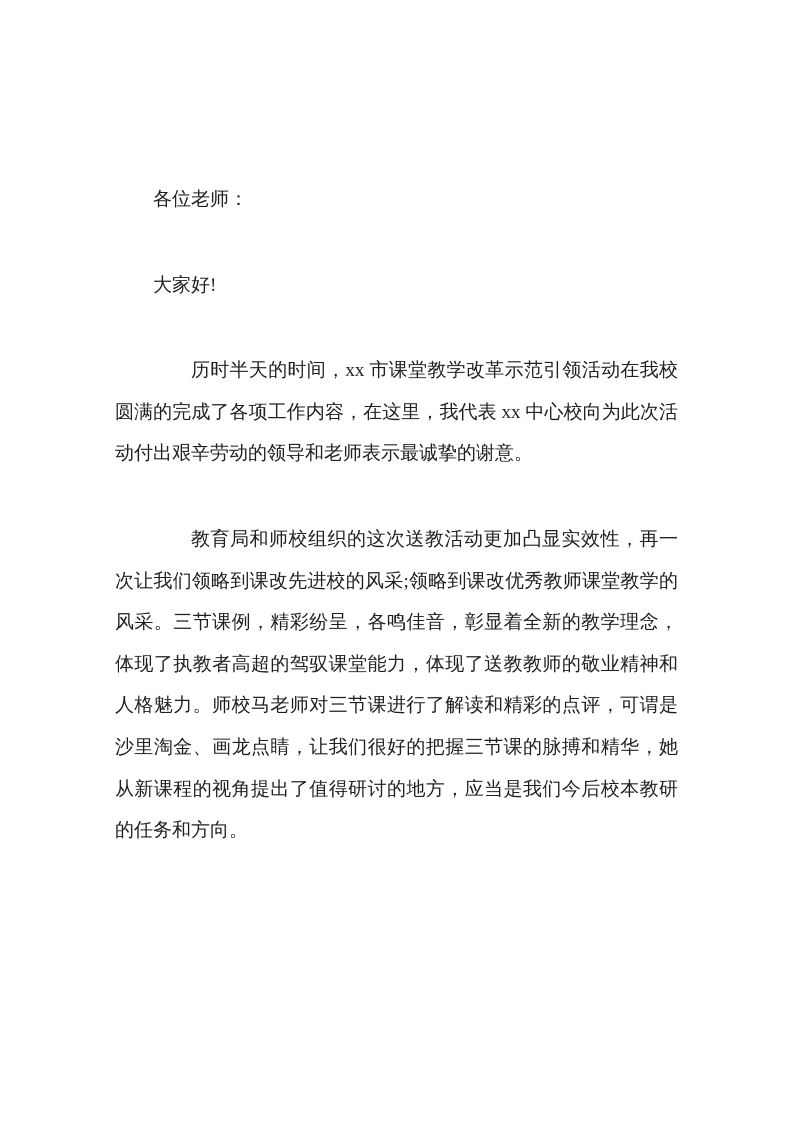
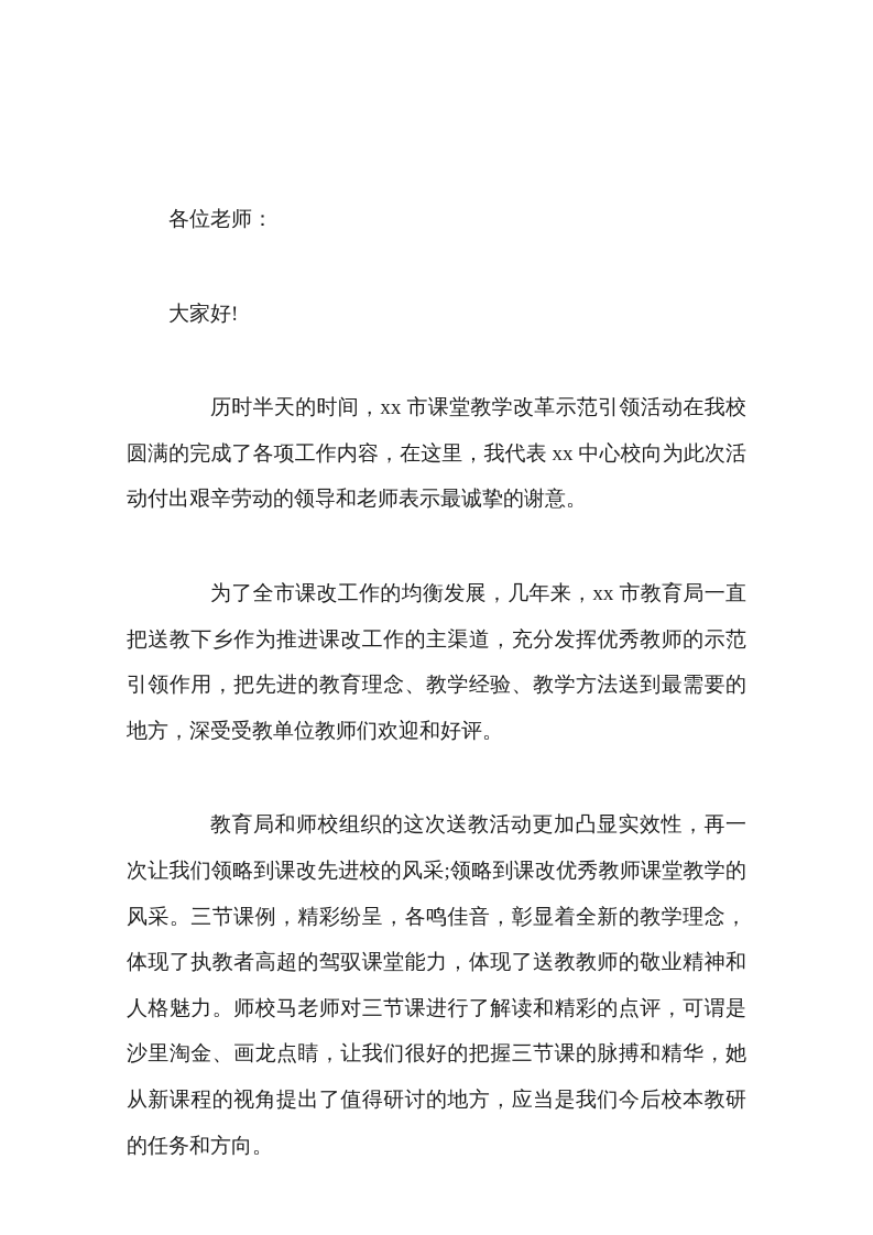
  各位老师：
  大家好!
  历时半天的时间，xx 市课堂教学改革示范引领活动在我校圆满的完成了各项工作内容，在这里，我代表 xx 中心校向为此次活动付出艰辛劳动的领导和老师表示最诚挚的谢意。
+ 为了全市课改工作的均衡发展，几年来，xx 市教育局一直把送教下乡作为推进课改工作的主渠道，充分发挥优秀教师的示范引领作用，把先进的教育理念、教学经验、教学方法送到最需要的地方，深受受教单位教师们欢迎和好评。
  教育局和师校组织的这次送教活动更加凸显实效性，再一次让我们领略到课改先进校的风采;领略到课改优秀教师课堂教学的风采。三节课例，精彩纷呈，各鸣佳音，彰显着全新的教学理念，体现了执教者高超的驾驭课堂能力，体现了送教教师的敬业精神和人格魅力。师校马老师对三节课进行了解读和精彩的点评，可谓是沙里淘金、画龙点睛，让我们很好的把握三节课的脉搏和精华，她从新课程的视角提出了值得研讨的地方，应当是我们今后校本教研的任务和方向。
